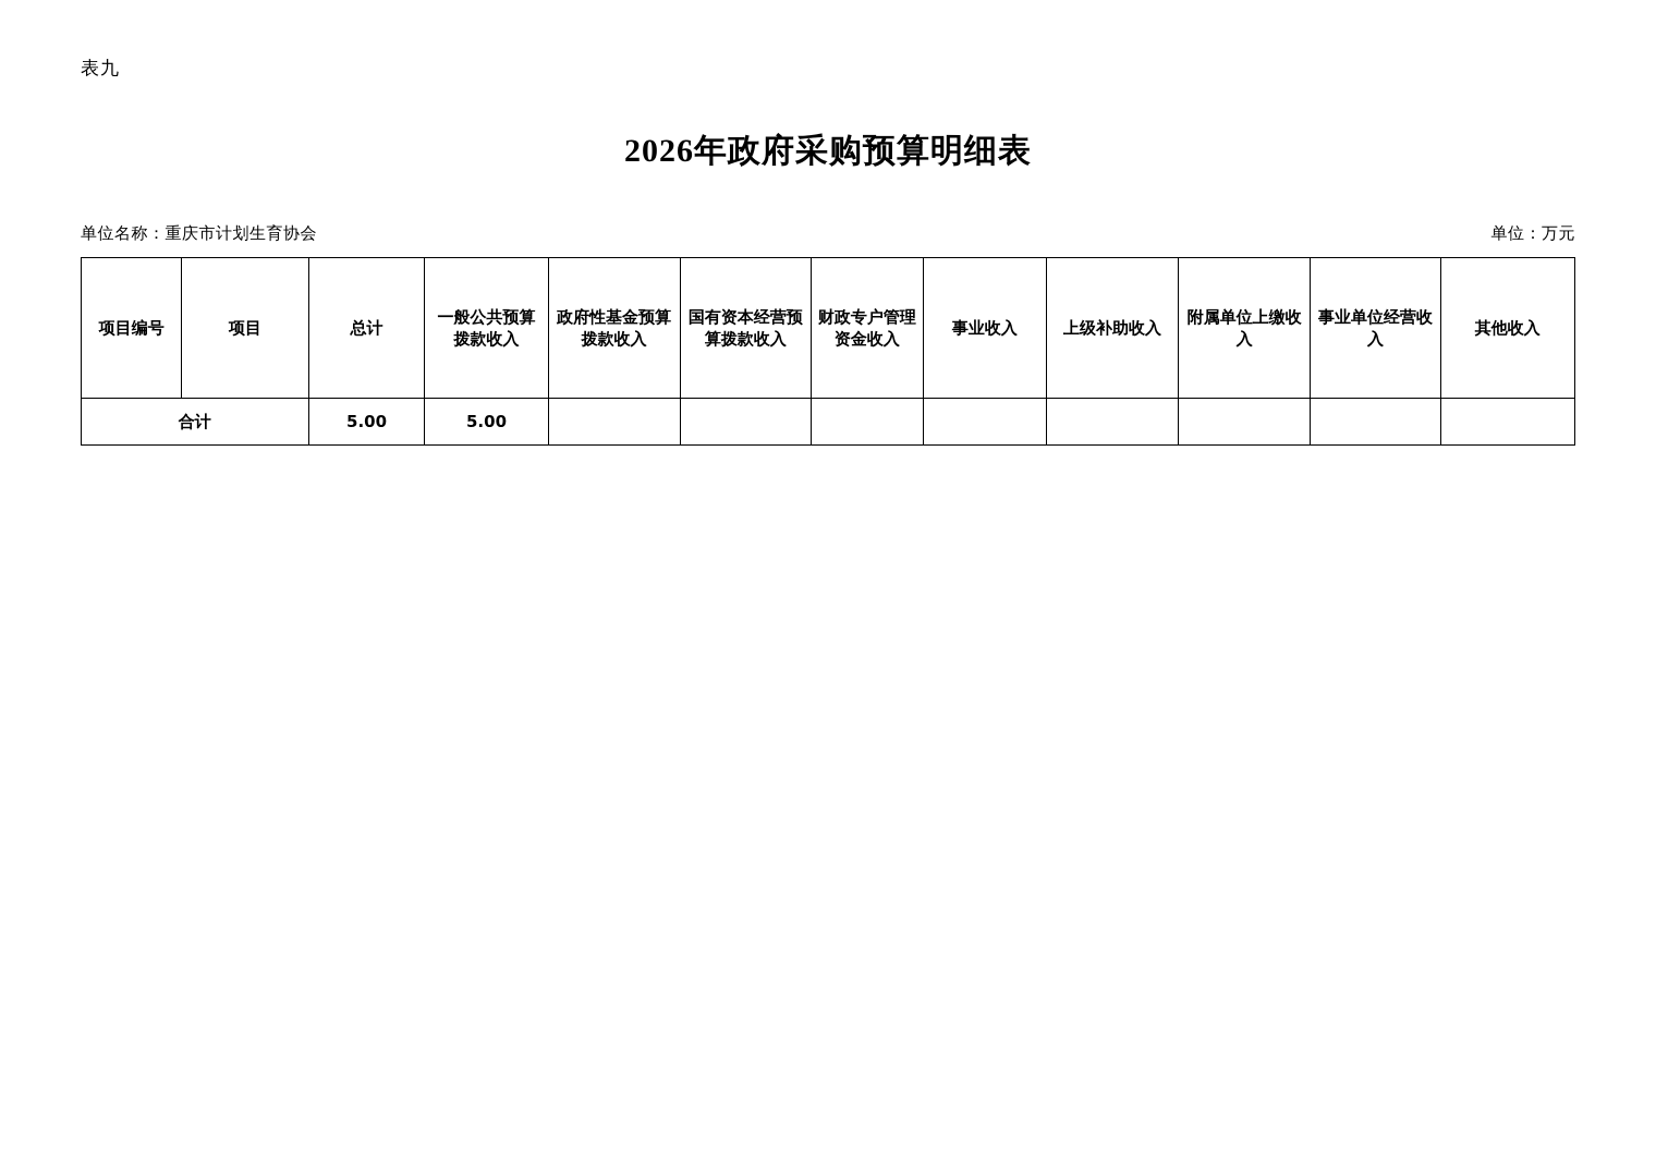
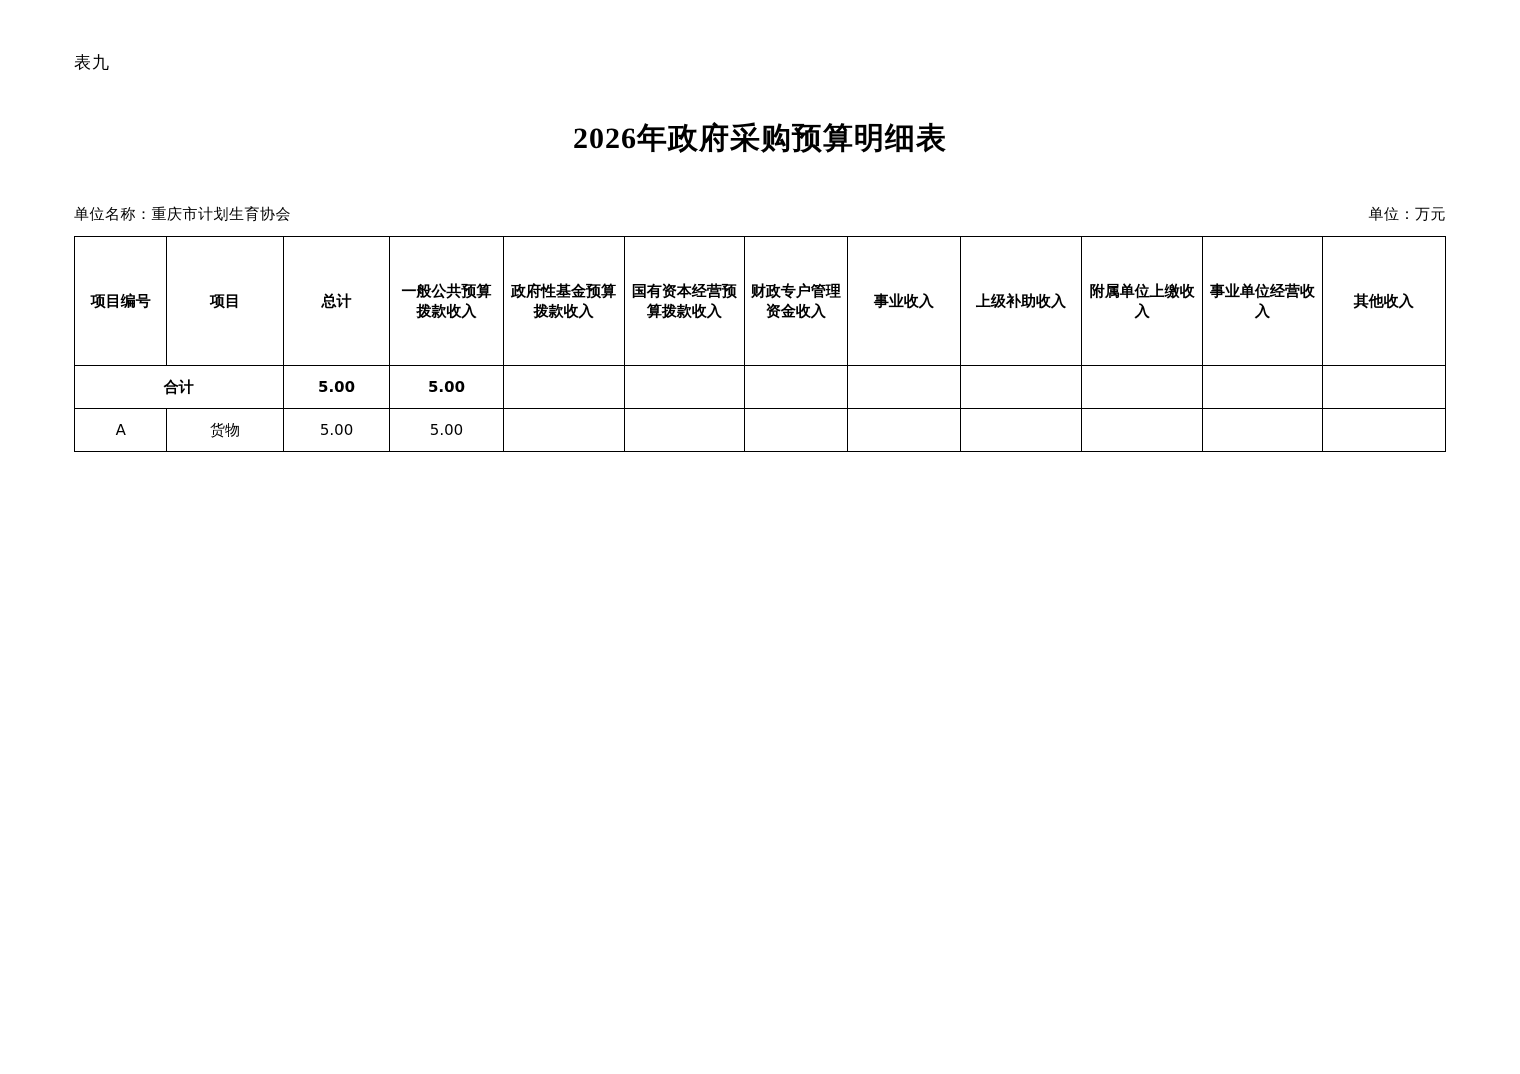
  表九
  2026年政府采购预算明细表
  单位名称：重庆市计划生育协会
  单位：万元
  项目编号	项目	总计	一般公共预算拨款收入	政府性基金预算拨款收入	国有资本经营预算拨款收入	财政专户管理资金收入	事业收入	上级补助收入	附属单位上缴收入	事业单位经营收入	其他收入
  合计	5.00	5.00
+ A	货物	5.00	5.00
